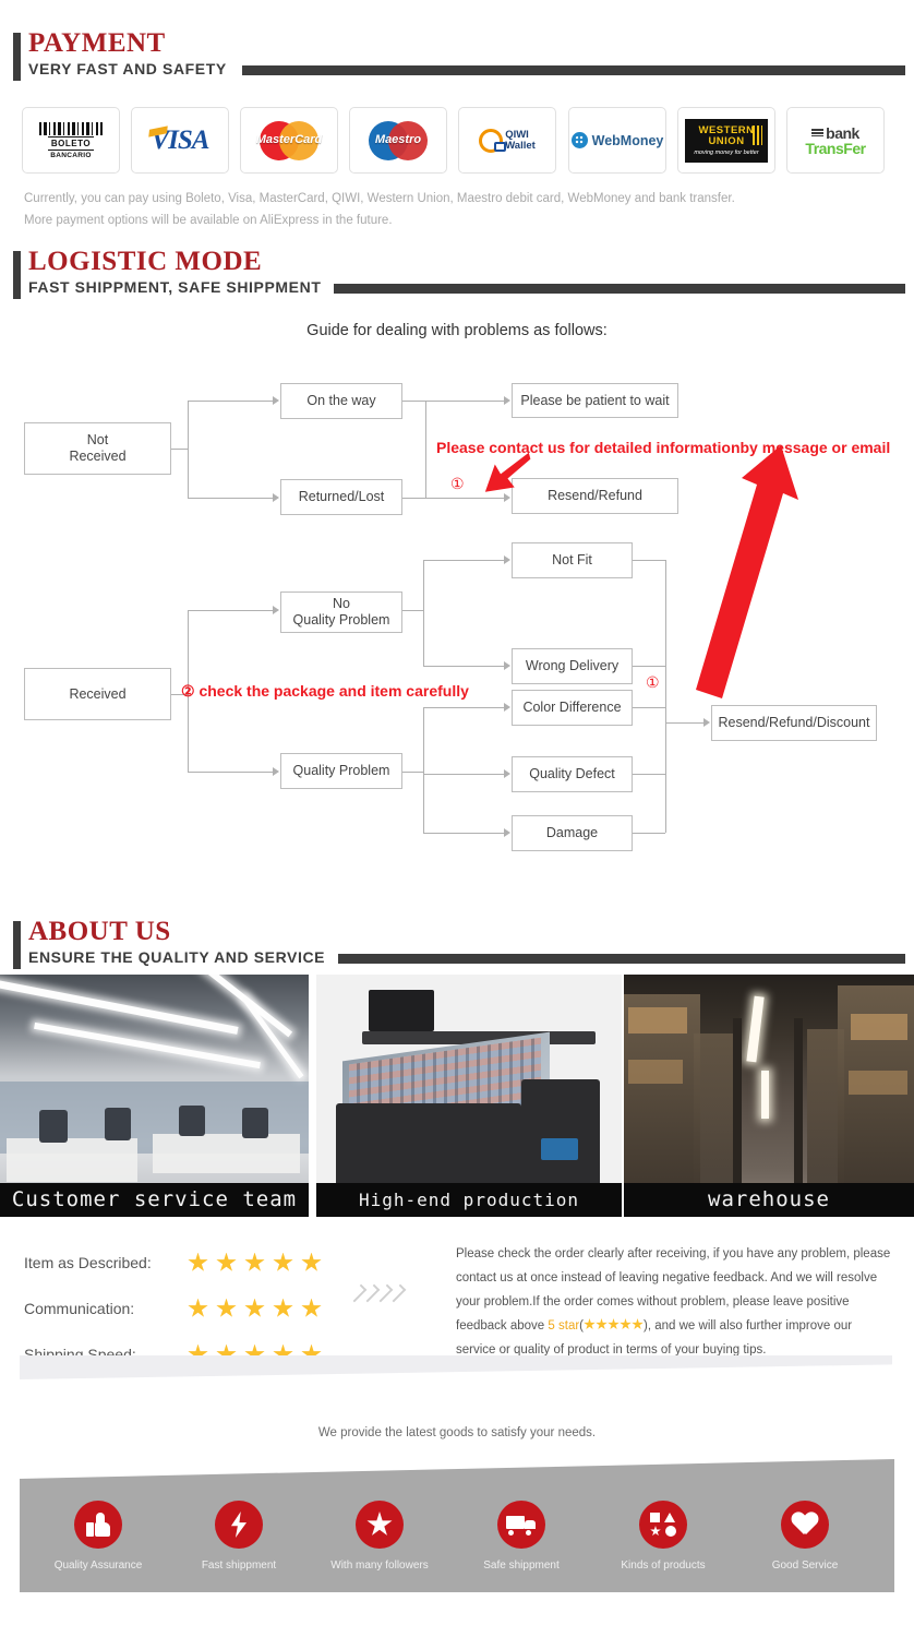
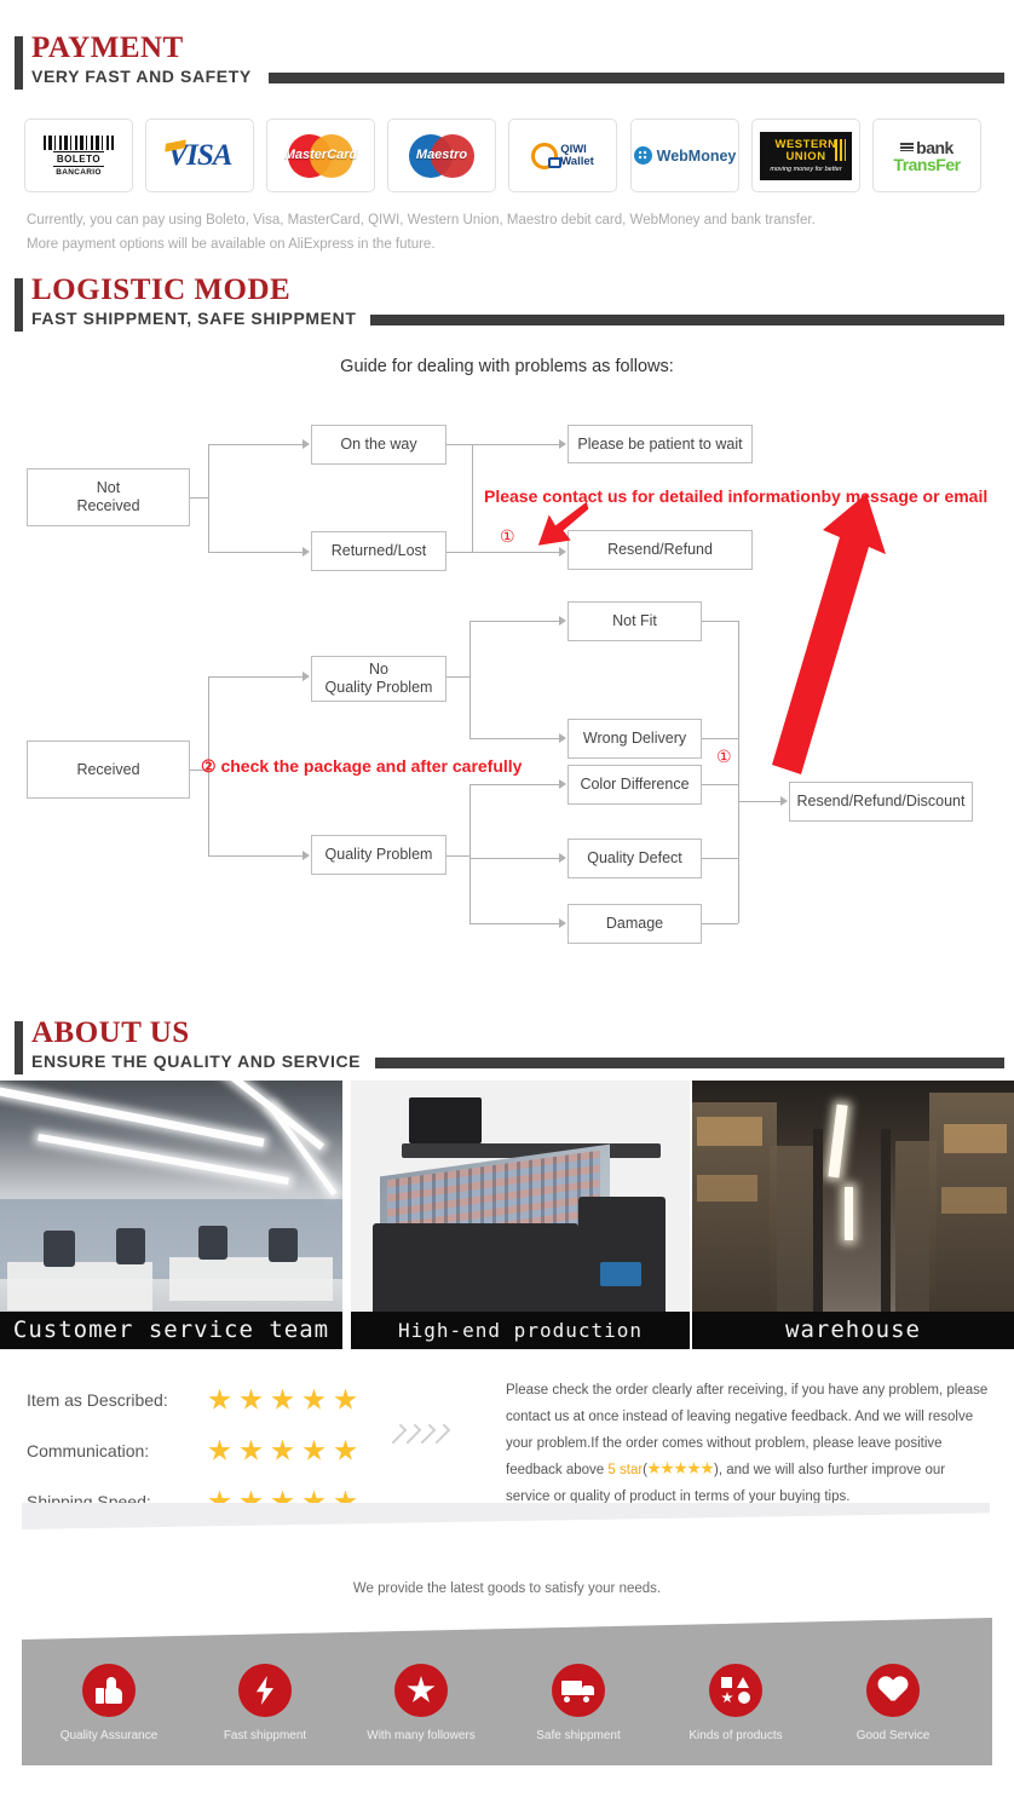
  PAYMENT
  VERY FAST AND SAFETY
  BOLETO
  VISA
  MasterCard
  Maestro
  QIWI
  Wallet
  WebMoney
  WESTERN
  UNION
  bank
  TransFer
  Currently, you can pay using Boleto, Visa, MasterCard, QIWI, Western Union, Maestro debit card, WebMoney and bank transfer.
  More payment options will be available on AliExpress in the future.
  LOGISTIC MODE
  FAST SHIPPMENT, SAFE SHIPPMENT
  Guide for dealing with problems as follows:
  Not
  Received
  On the way
  Returned/Lost
  Please be patient to wait
  Resend/Refund
  Please contact us for detailed informationby mssage or email
  ①
  Received
  No
  Quality Problem
  Quality Problem
  Not Fit
  Wrong Delivery
  Color Difference
  Quality Defect
  Damage
  Resend/Refund/Discount
  ①
- ② check the package and item carefully
+ ② check the package and after carefully
  ABOUT US
  ENSURE THE QUALITY AND SERVICE
  Customer service team
  warehouse
  Item as Described:
  Communication:
  Shipping Speed:
  Please check the order clearly after receiving, if you have any problem, please contact us at once instead of leaving negative feedback. And we will resolve your problem.If the order comes without problem, please leave positive feedback above 5 star( ), and we will also further improve our service or quality of product in terms of your buying tips.
  We provide the latest goods to satisfy your needs.
  Quality Assurance
  Fast shippment
  With many followers
  Safe shippment
  Kinds of products
  Good Service
